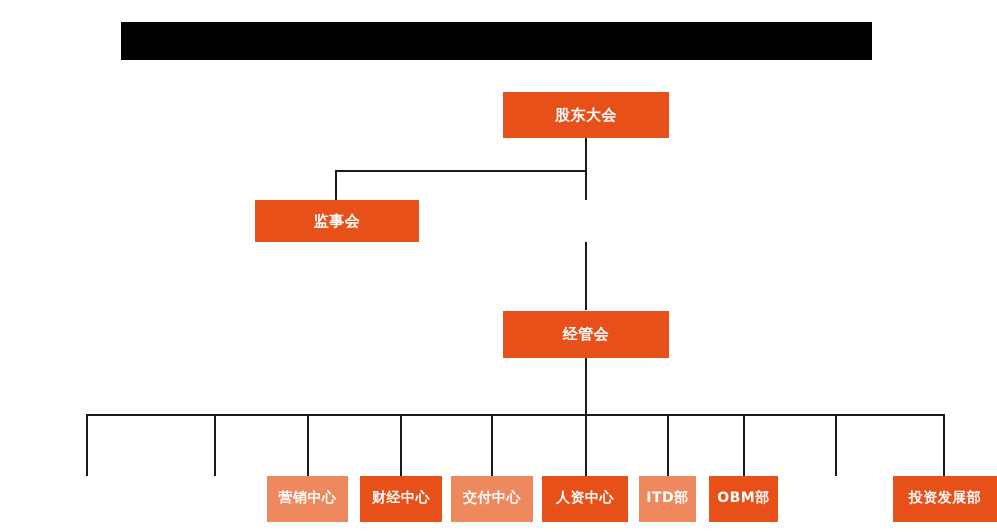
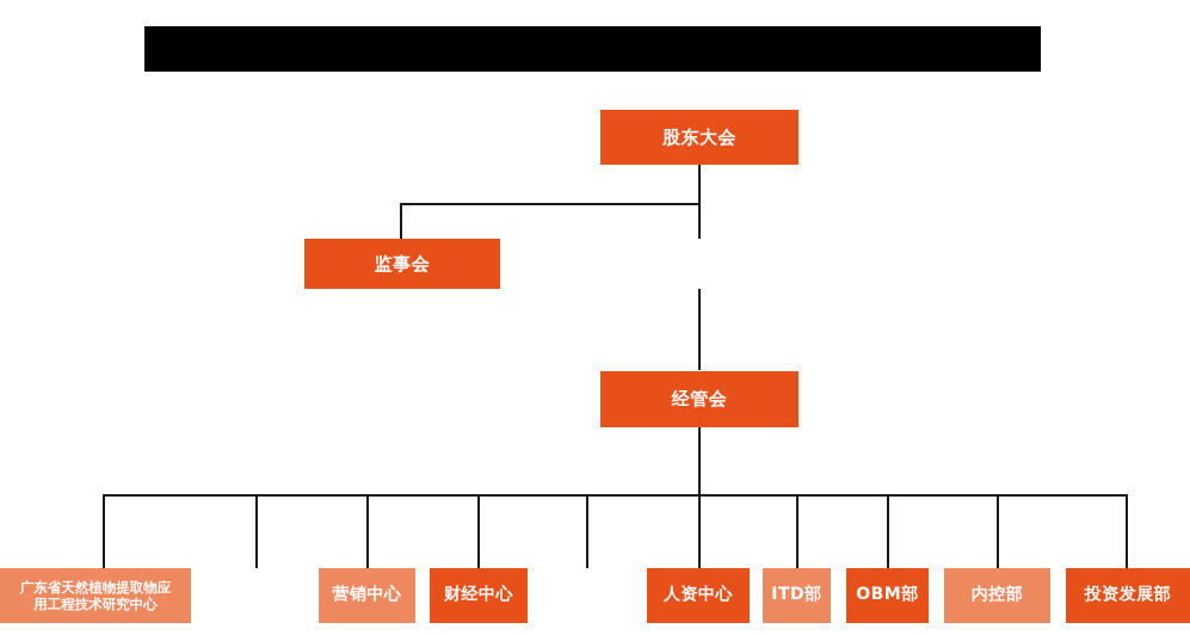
  股东大会
  监事会
  经管会
+ 广东省天然植物提取物应
+ 用工程技术研究中心
  营销中心
  财经中心
- 交付中心
  人资中心
  ITD部
  OBM部
+ 内控部
  投资发展部
